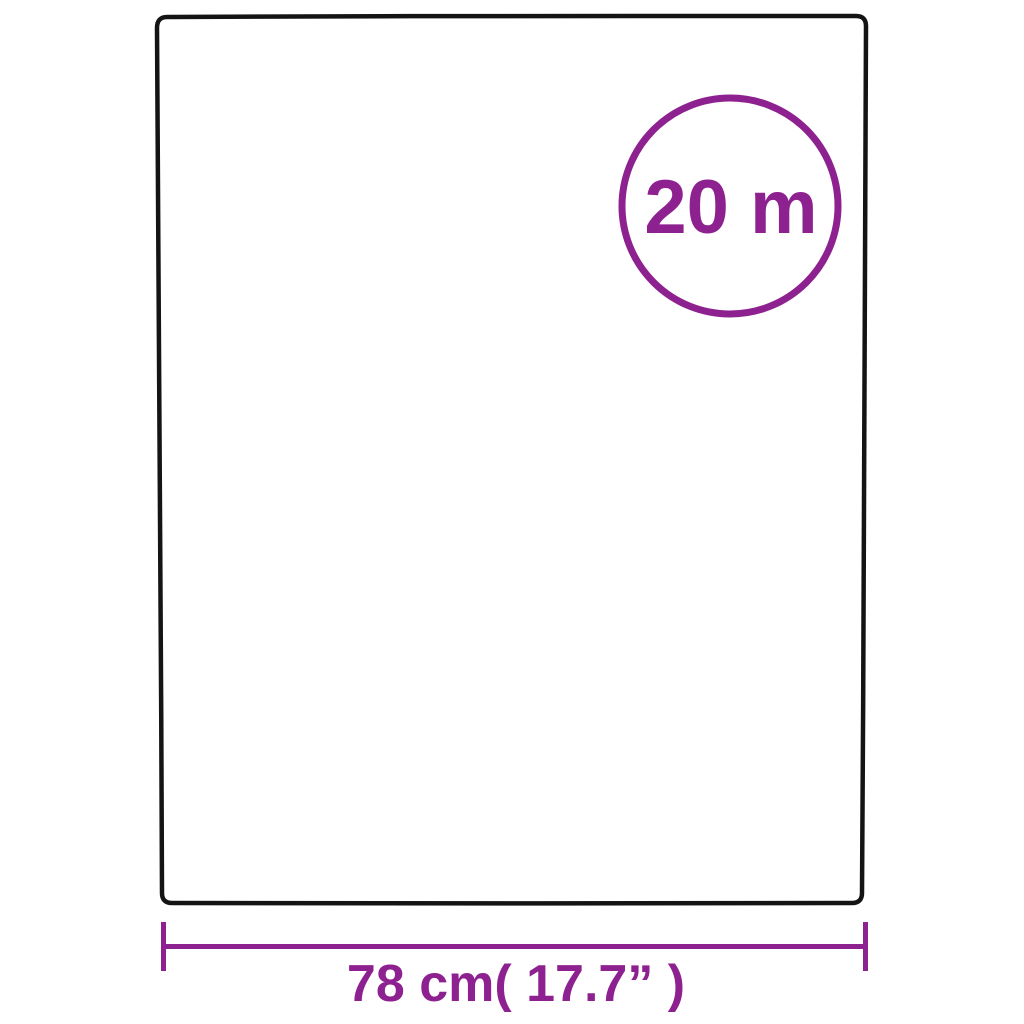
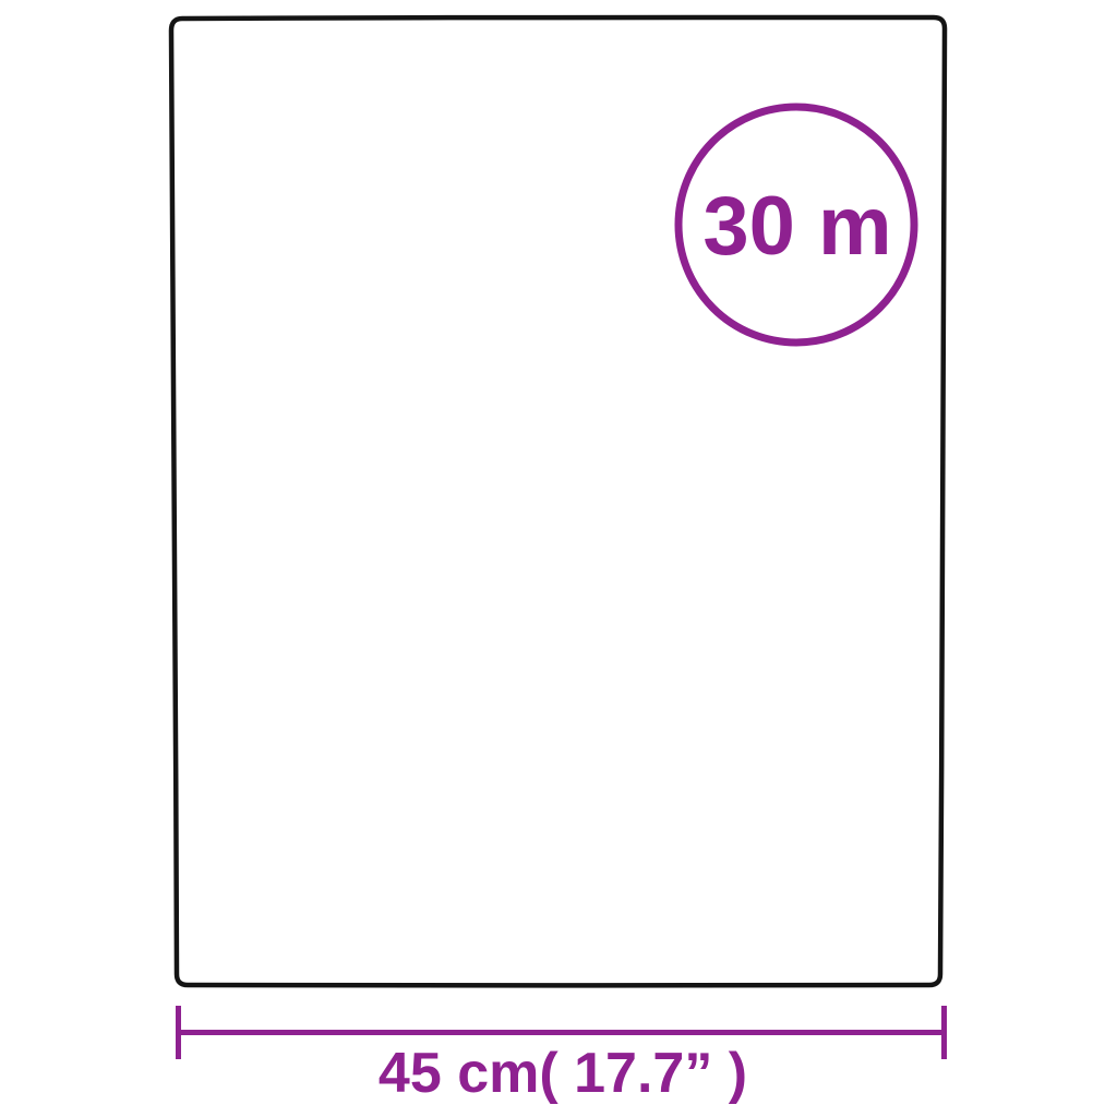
- 20 m
+ 30 m
- 78 cm( 17.7” )
+ 45 cm( 17.7” )
